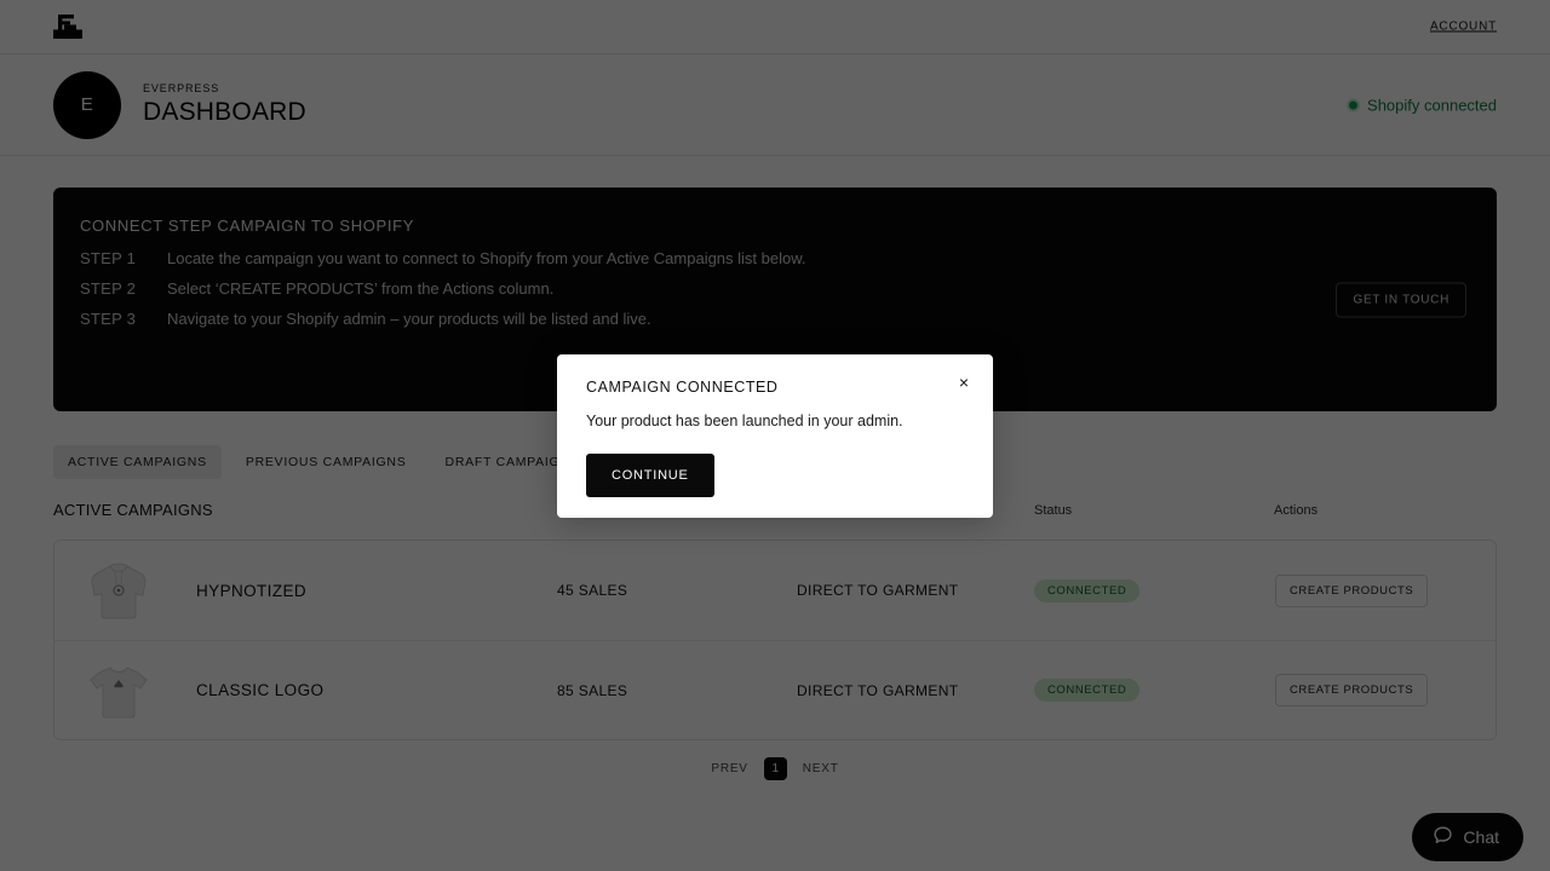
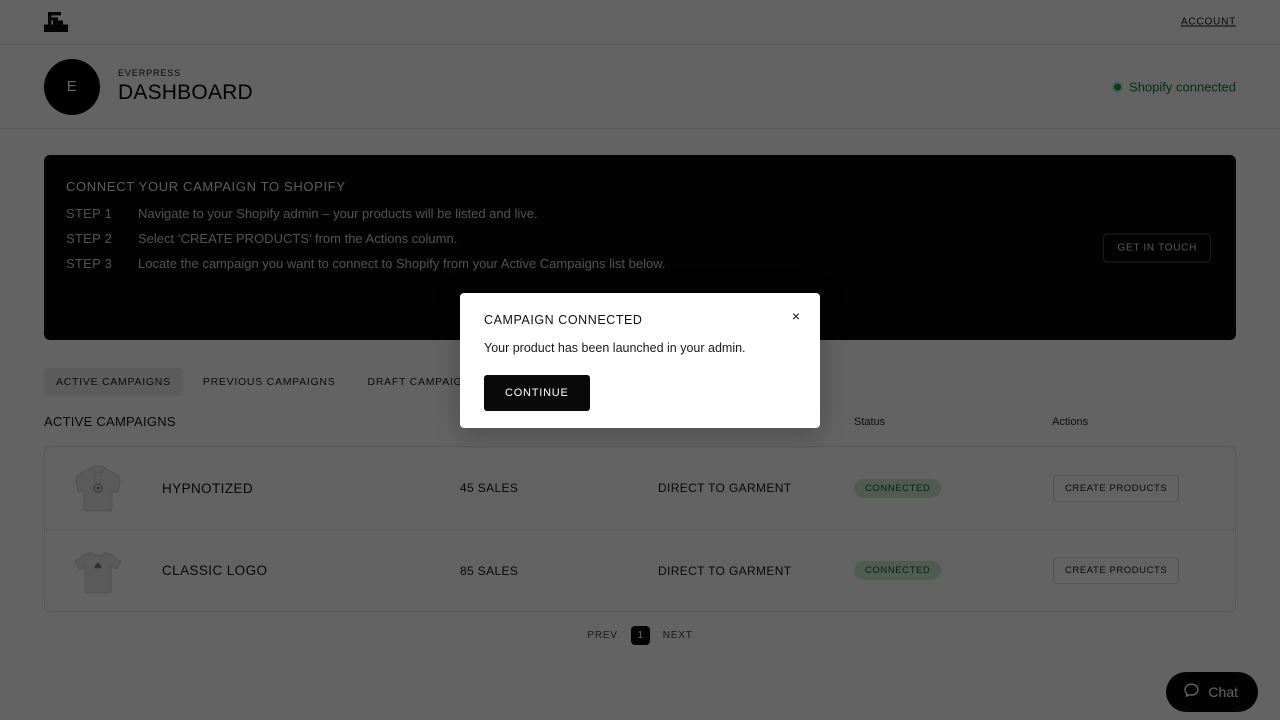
  ACCOUNT
  E
  EVERPRESS
  DASHBOARD
  Shopify connected
- CONNECT STEP CAMPAIGN TO SHOPIFY
+ CONNECT YOUR CAMPAIGN TO SHOPIFY
  STEP 1
- Locate the campaign you want to connect to Shopify from your Active Campaigns list below.
+ Navigate to your Shopify admin – your products will be listed and live.
  STEP 2
  Select ‘CREATE PRODUCTS’ from the Actions column.
  STEP 3
- Navigate to your Shopify admin – your products will be listed and live.
+ Locate the campaign you want to connect to Shopify from your Active Campaigns list below.
  GET IN TOUCH
  ACTIVE CAMPAIGNS
  PREVIOUS CAMPAIGNS
  DRAFT CAMPAIG
  ACTIVE CAMPAIGNS
  Status
  Actions
  HYPNOTIZED
  45 SALES
  DIRECT TO GARMENT
  CONNECTED
  CREATE PRODUCTS
  CLASSIC LOGO
  85 SALES
  DIRECT TO GARMENT
  CONNECTED
  CREATE PRODUCTS
  PREV
  1
  NEXT
  Chat
  CAMPAIGN CONNECTED
  ×
  Your product has been launched in your admin.
  CONTINUE
